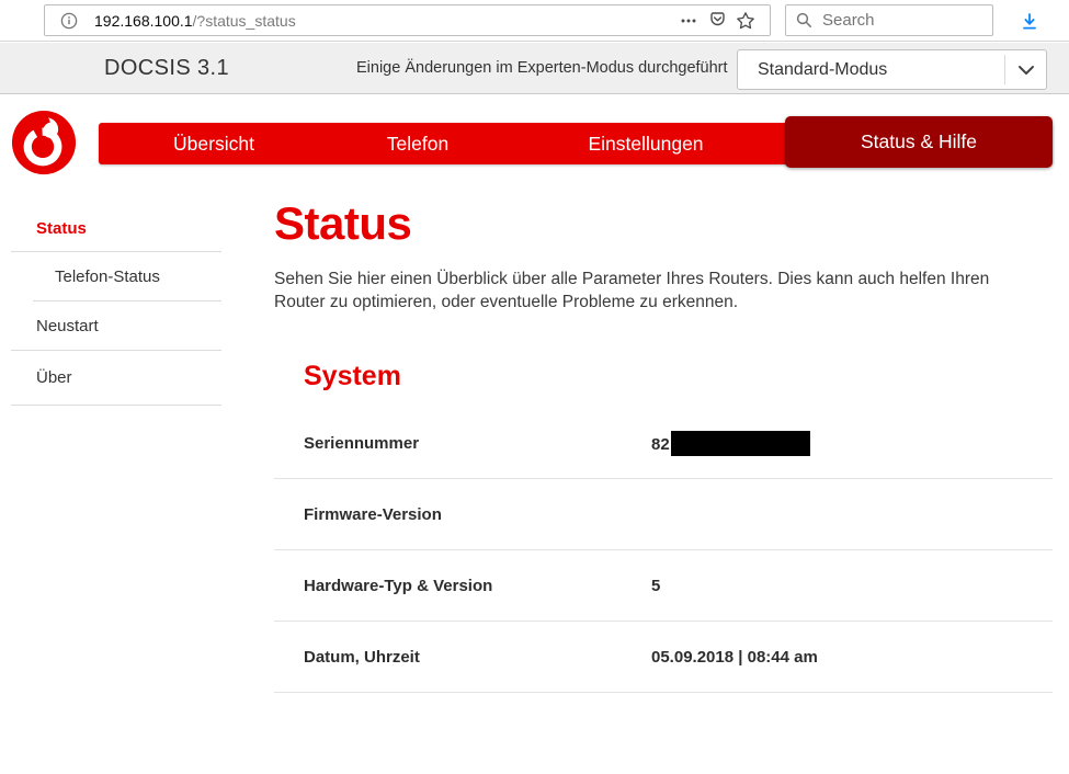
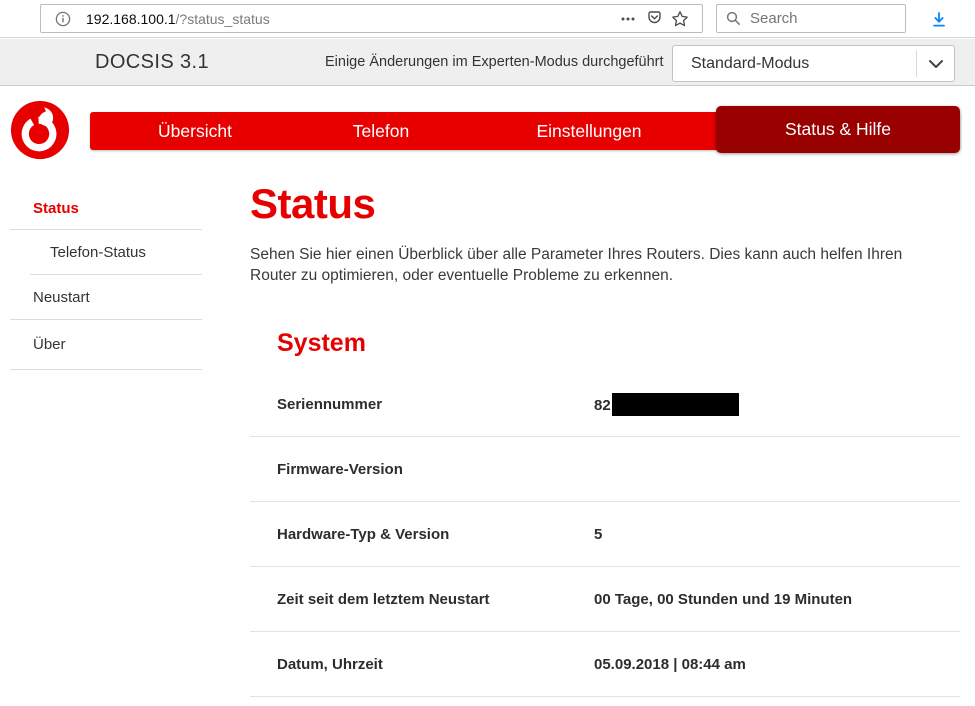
  192.168.100.1/?status_status
  Search
  DOCSIS 3.1
  Einige Änderungen im Experten-Modus durchgeführt
  Standard-Modus
  Übersicht
  Telefon
  Einstellungen
  Status & Hilfe
  Status
  Telefon-Status
  Neustart
  Über
  Status
  Sehen Sie hier einen Überblick über alle Parameter Ihres Routers. Dies kann auch helfen Ihren Router zu optimieren, oder eventuelle Probleme zu erkennen.
  System
  Seriennummer
  82
  Firmware-Version
  Hardware-Typ & Version
  5
+ Zeit seit dem letztem Neustart
+ 00 Tage, 00 Stunden und 19 Minuten
  Datum, Uhrzeit
  05.09.2018 | 08:44 am
